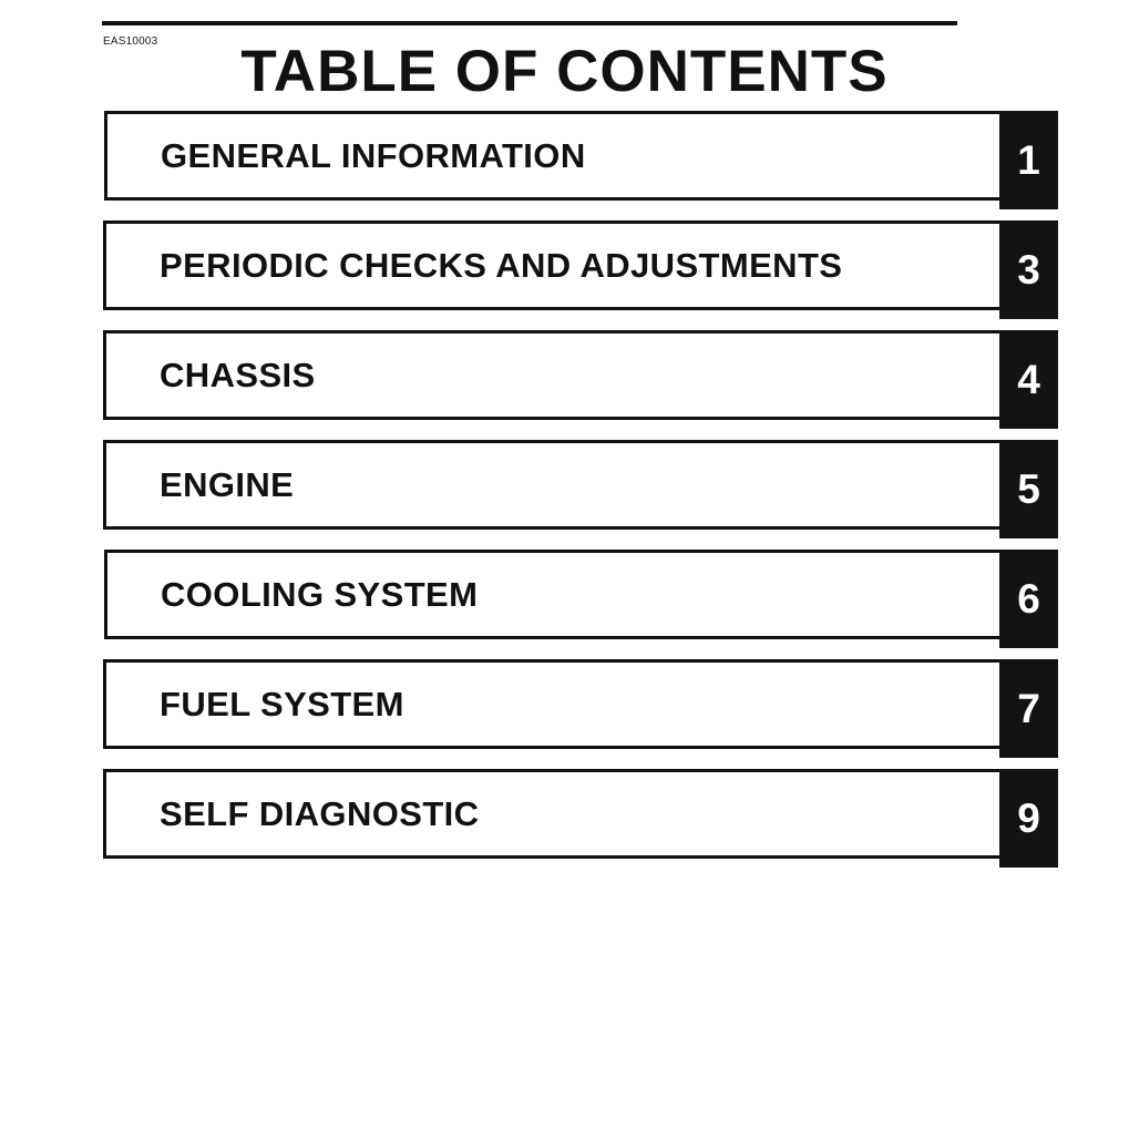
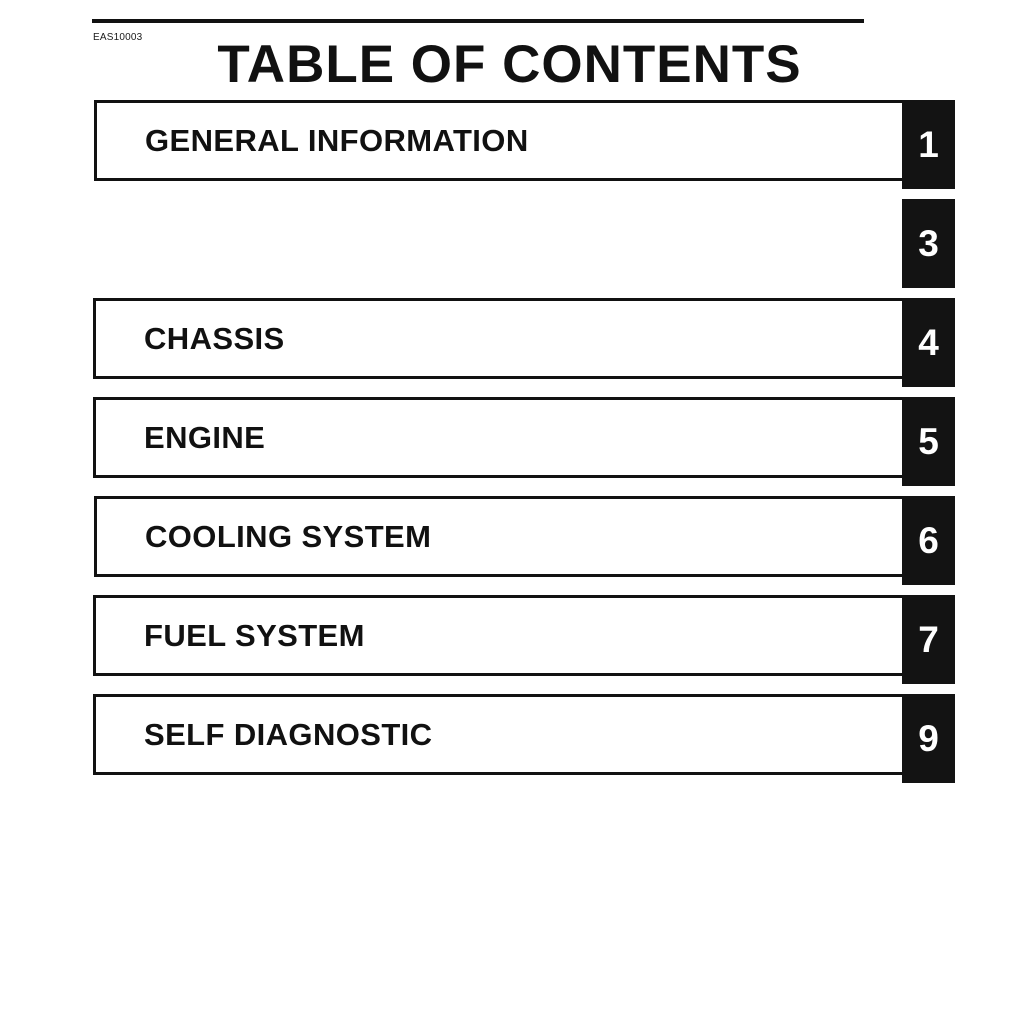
  EAS10003
  TABLE OF CONTENTS
  GENERAL INFORMATION
  1
- PERIODIC CHECKS AND ADJUSTMENTS
  3
  CHASSIS
  4
  ENGINE
  5
  COOLING SYSTEM
  6
  FUEL SYSTEM
  7
  SELF DIAGNOSTIC
  9
